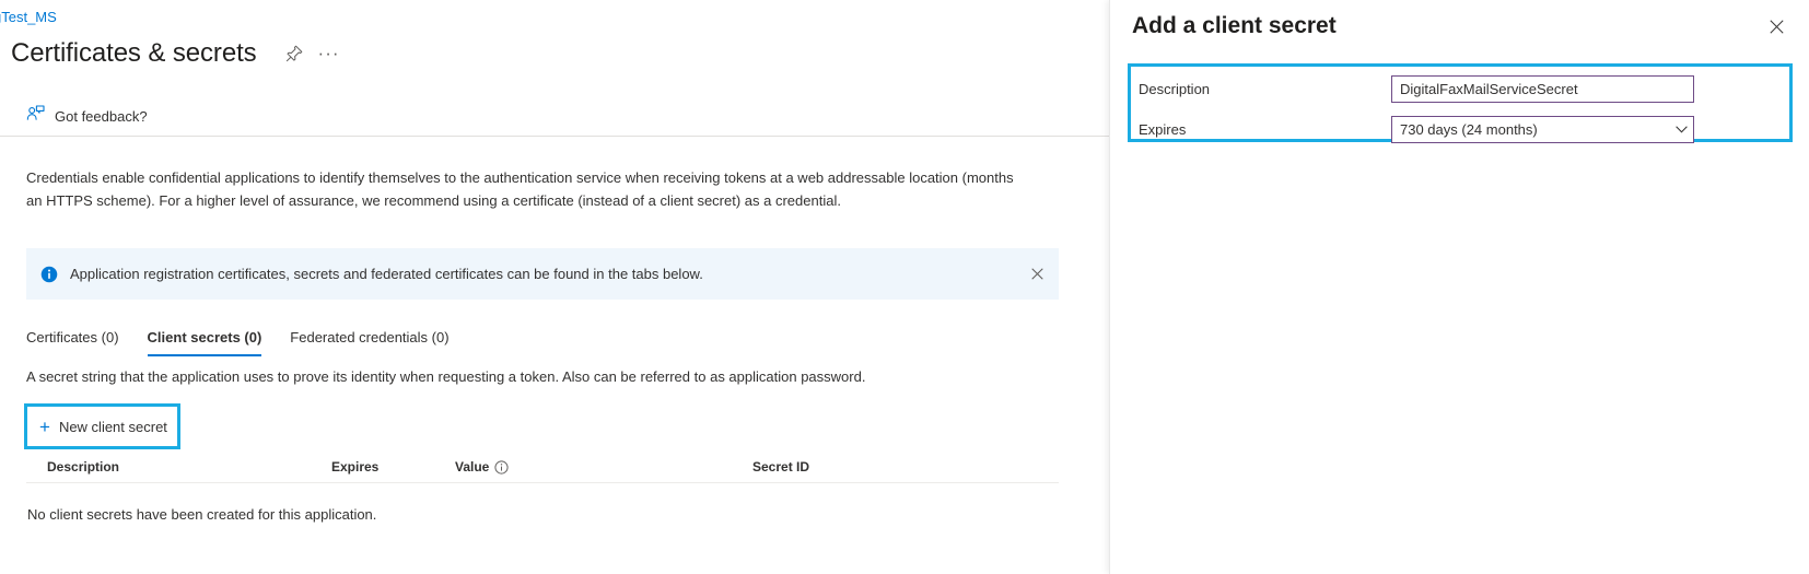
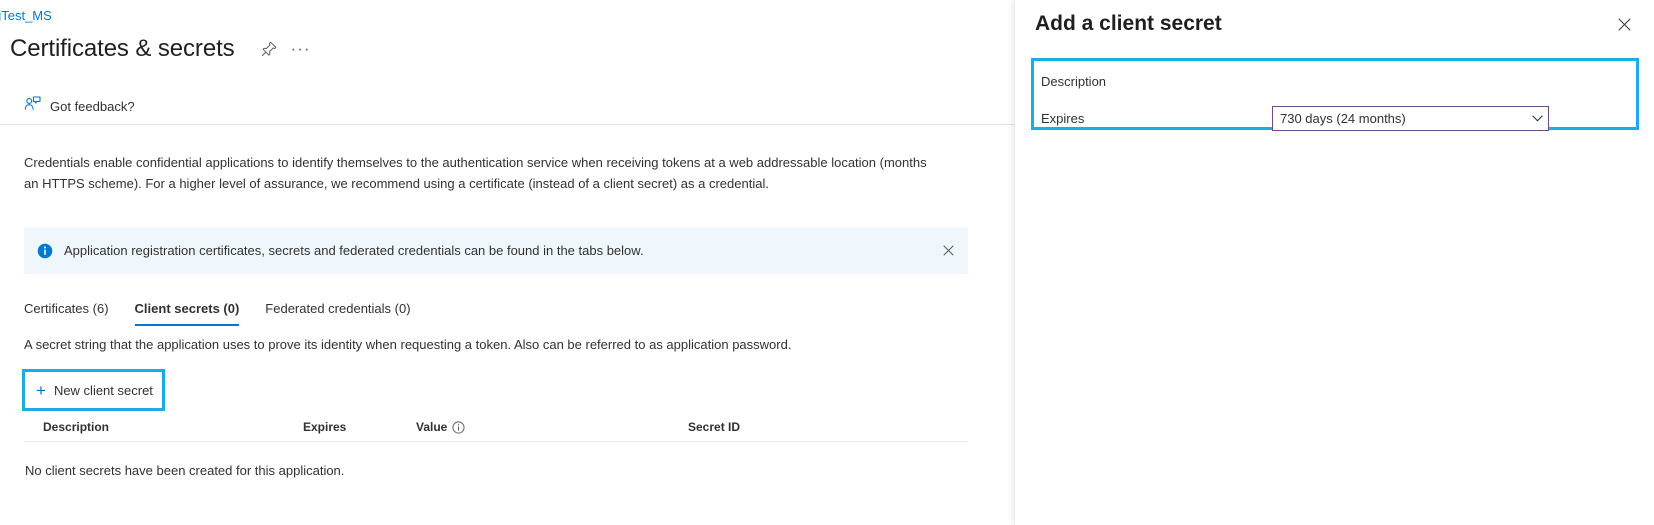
  Test_MS
  Certificates & secrets
  ···
  Got feedback?
  Credentials enable confidential applications to identify themselves to the authentication service when receiving tokens at a web addressable location (months an HTTPS scheme). For a higher level of assurance, we recommend using a certificate (instead of a client secret) as a credential.
- Application registration certificates, secrets and federated certificates can be found in the tabs below.
+ Application registration certificates, secrets and federated credentials can be found in the tabs below.
- Certificates (0)
+ Certificates (6)
  Client secrets (0)
  Federated credentials (0)
  A secret string that the application uses to prove its identity when requesting a token. Also can be referred to as application password.
  +
  New client secret
  Description
  Expires
  Value
  Secret ID
  No client secrets have been created for this application.
  Add a client secret
  Description
- DigitalFaxMailServiceSecret
  Expires
  730 days (24 months)
